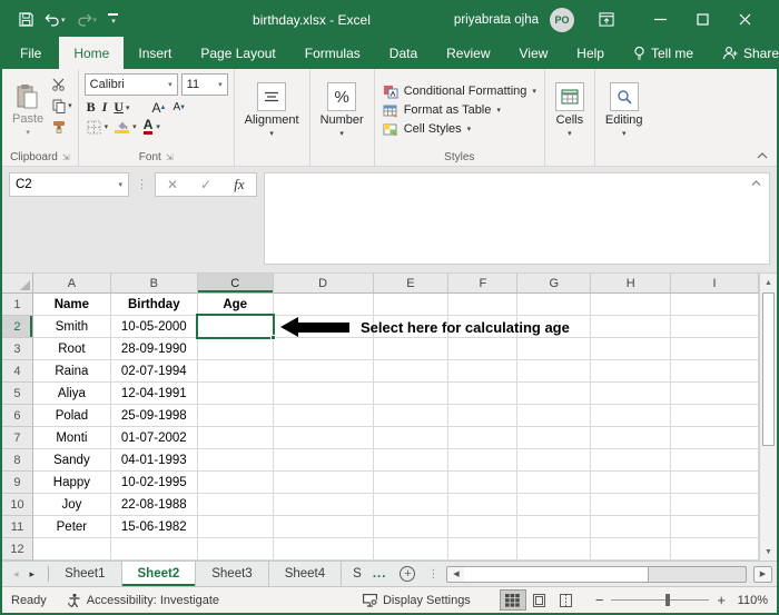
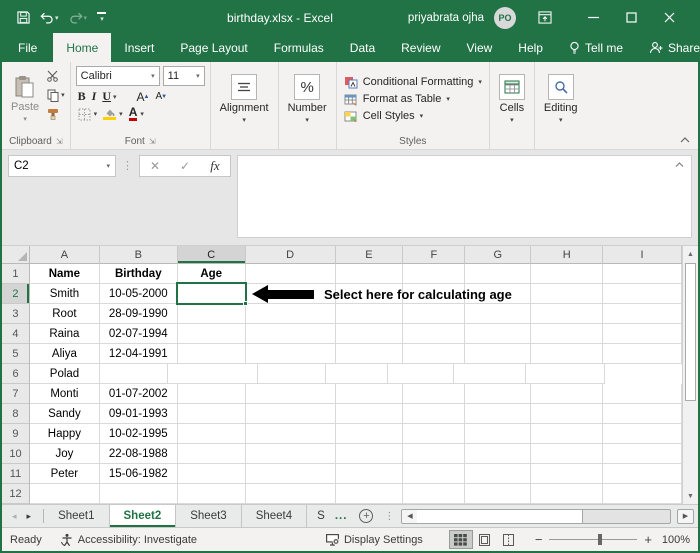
  birthday.xlsx - Excel
  priyabrata ojha
  PO
  File
  Home
  Insert
  Page Layout
  Formulas
  Data
  Review
  View
  Help
  Tell me
  Share
  Paste
  Clipboard
  ⇲
  Calibri
  11
  B
  I
  U
  A
  A
  A
  Font
  ⇲
  Alignment
  %
  Number
  Conditional Formatting
  Format as Table
  Cell Styles
  Styles
  Cells
  Editing
  C2
  ⋮
  ✕
  ✓
  fx
  A
  B
  C
  D
  E
  F
  G
  H
  I
  1
  Name
  Birthday
  Age
  2
  Smith
  10-05-2000
  3
  Root
  28-09-1990
  4
  Raina
  02-07-1994
  5
  Aliya
  12-04-1991
  6
  Polad
- 25-09-1998
  7
  Monti
  01-07-2002
  8
  Sandy
- 04-01-1993
+ 09-01-1993
  9
  Happy
  10-02-1995
  10
  Joy
  22-08-1988
  11
  Peter
  15-06-1982
  12
  Select here for calculating age
  ◂
  ▸
  Sheet1
  Sheet2
  Sheet3
  Sheet4
  S
  ...
  +
  ⋮
  Ready
  Accessibility: Investigate
  Display Settings
  −
  +
- 110%
+ 100%
